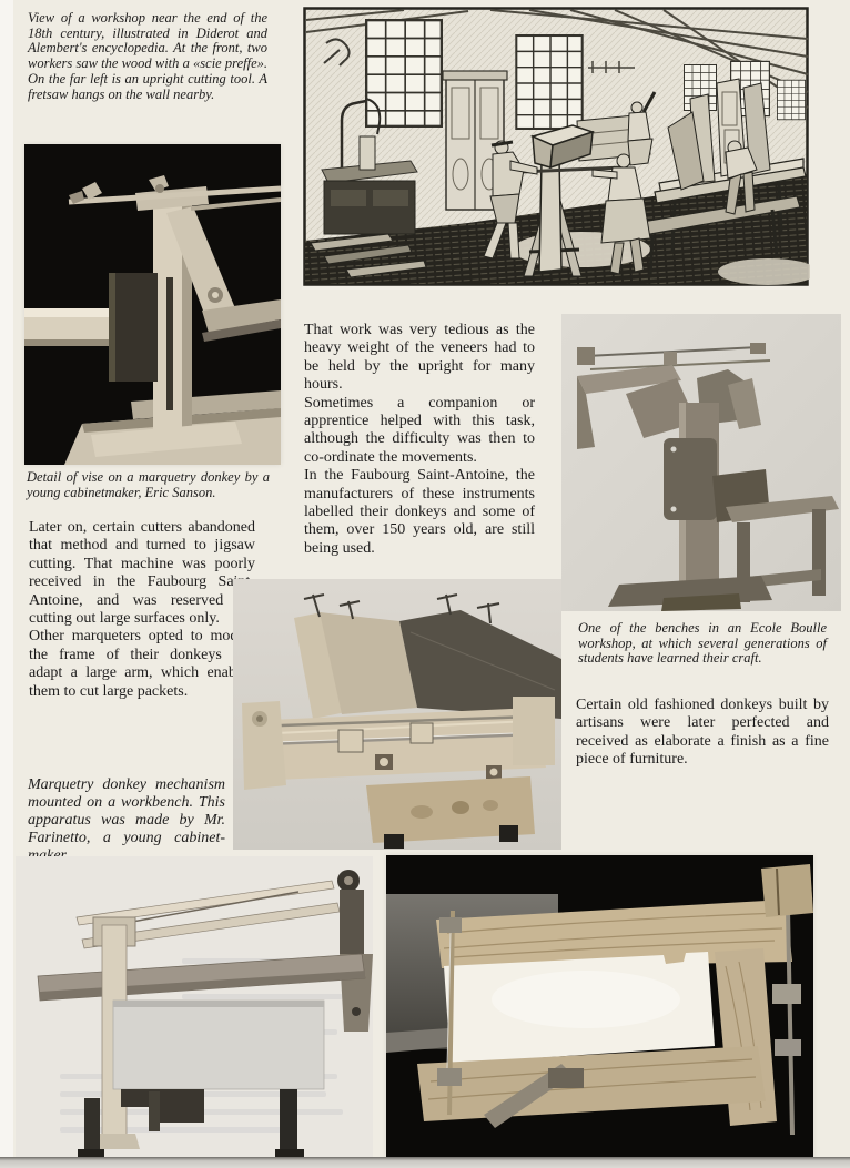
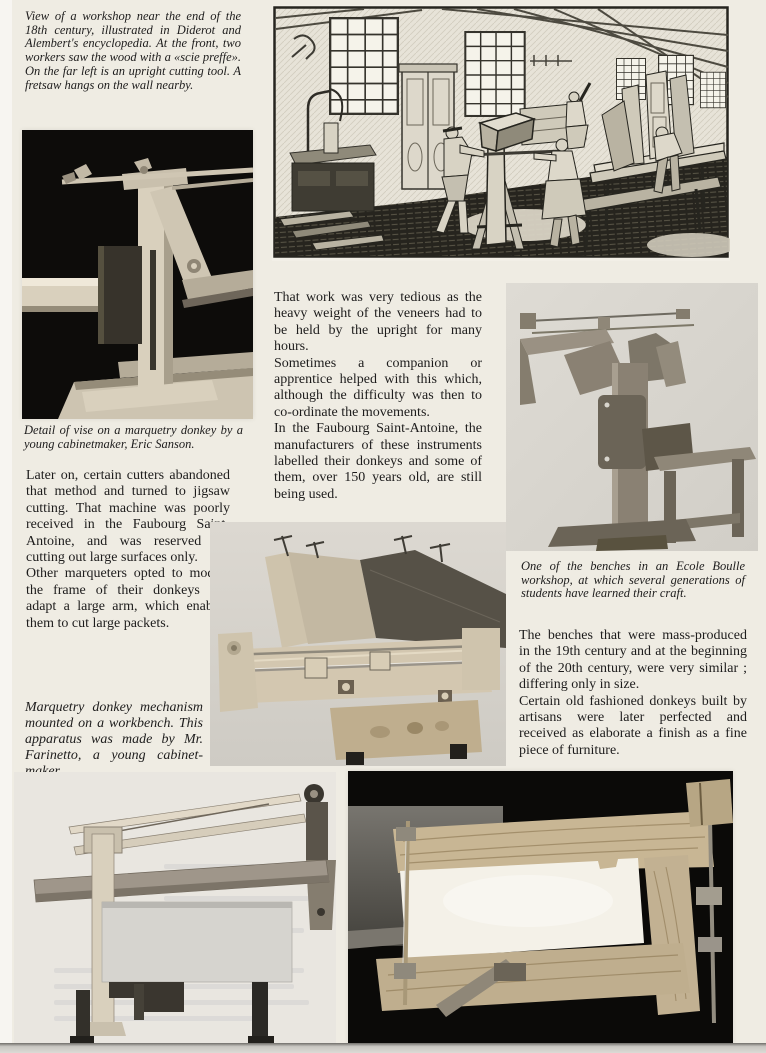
  View of a workshop near the end of the 18th century, illustrated in Diderot and Alembert's encyclopedia. At the front, two workers saw the wood with a «scie preffe». On the far left is an upright cutting tool. A fretsaw hangs on the wall nearby.
  Detail of vise on a marquetry donkey by a young cabinetmaker, Eric Sanson.
  Later on, certain cutters abandoned that method and turned to jigsaw cutting. That machine was poorly received in the Faubourg SaAntoine, and was reserved cutting out large surfaces only.
  Other marqueters opted to mo the frame of their donkeys adapt a large arm, which enab them to cut large packets.
  That work was very tedious as the heavy weight of the veneers had to be held by the upright for many hours.
- Sometimes a companion or apprentice helped with this task, although the difficulty was then to co-ordinate the movements.
+ Sometimes a companion or apprentice helped with this which, although the difficulty was then to co-ordinate the movements.
  In the Faubourg Saint-Antoine, the manufacturers of these instruments labelled their donkeys and some of them, over 150 years old, are still being used.
  One of the benches in an Ecole Boulle workshop, at which several generations of students have learned their craft.
+ The benches that were mass-produced in the 19th century and at the beginning of the 20th century, were very similar ; differing only in size.
  Certain old fashioned donkeys built by artisans were later perfected and received as elaborate a finish as a fine piece of furniture.
  Marquetry donkey mechanism mounted on a workbench. This apparatus was made by Mr. Farinetto, a young cabinet-maker.
